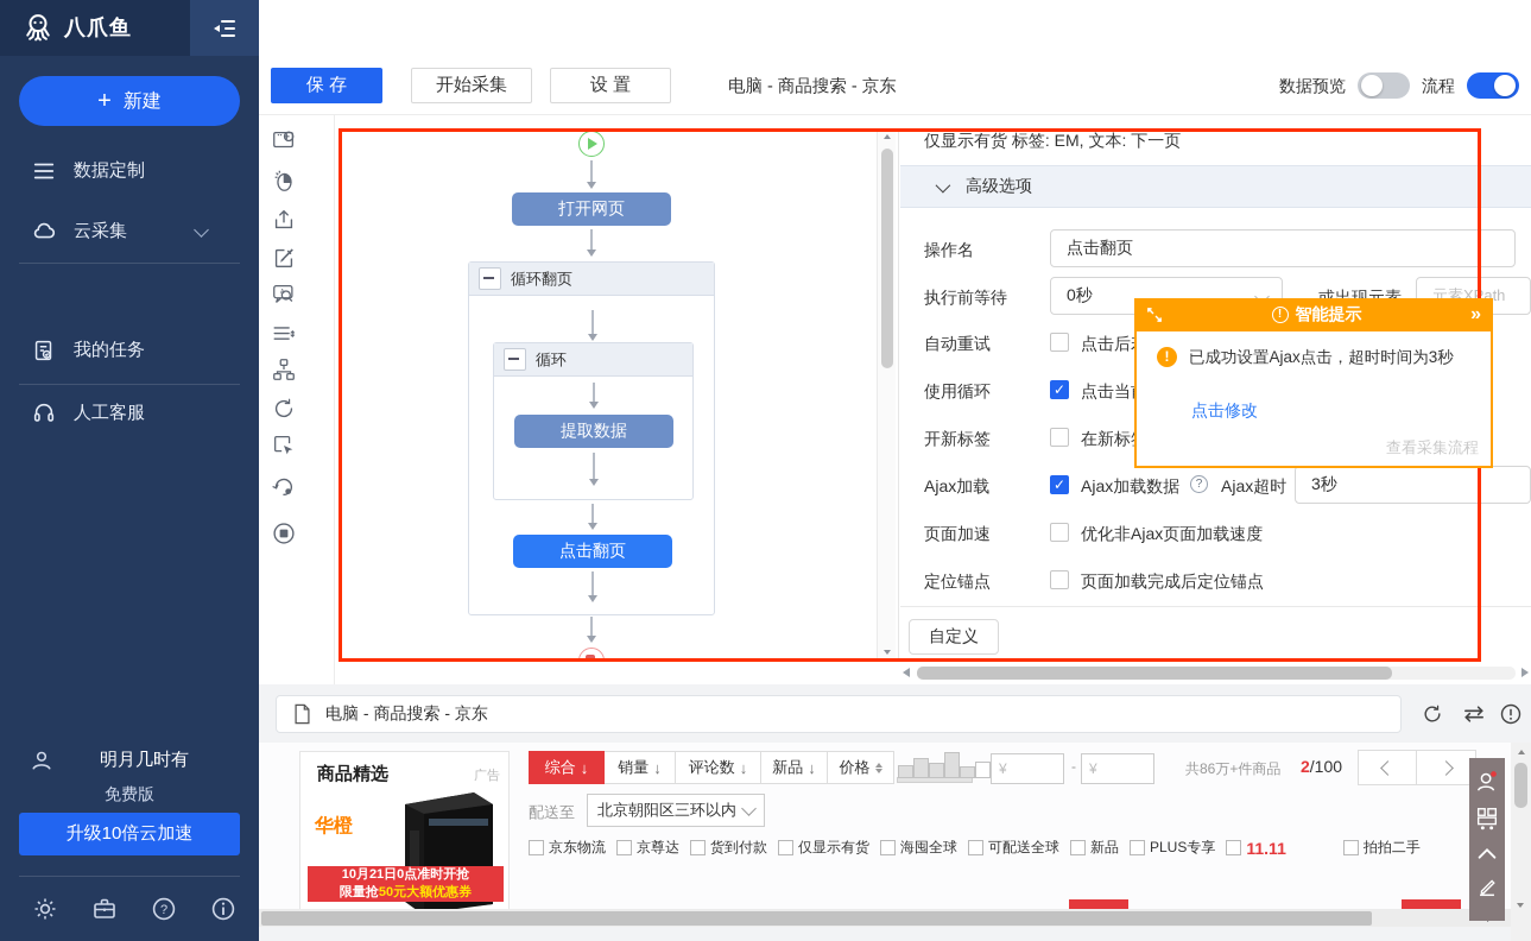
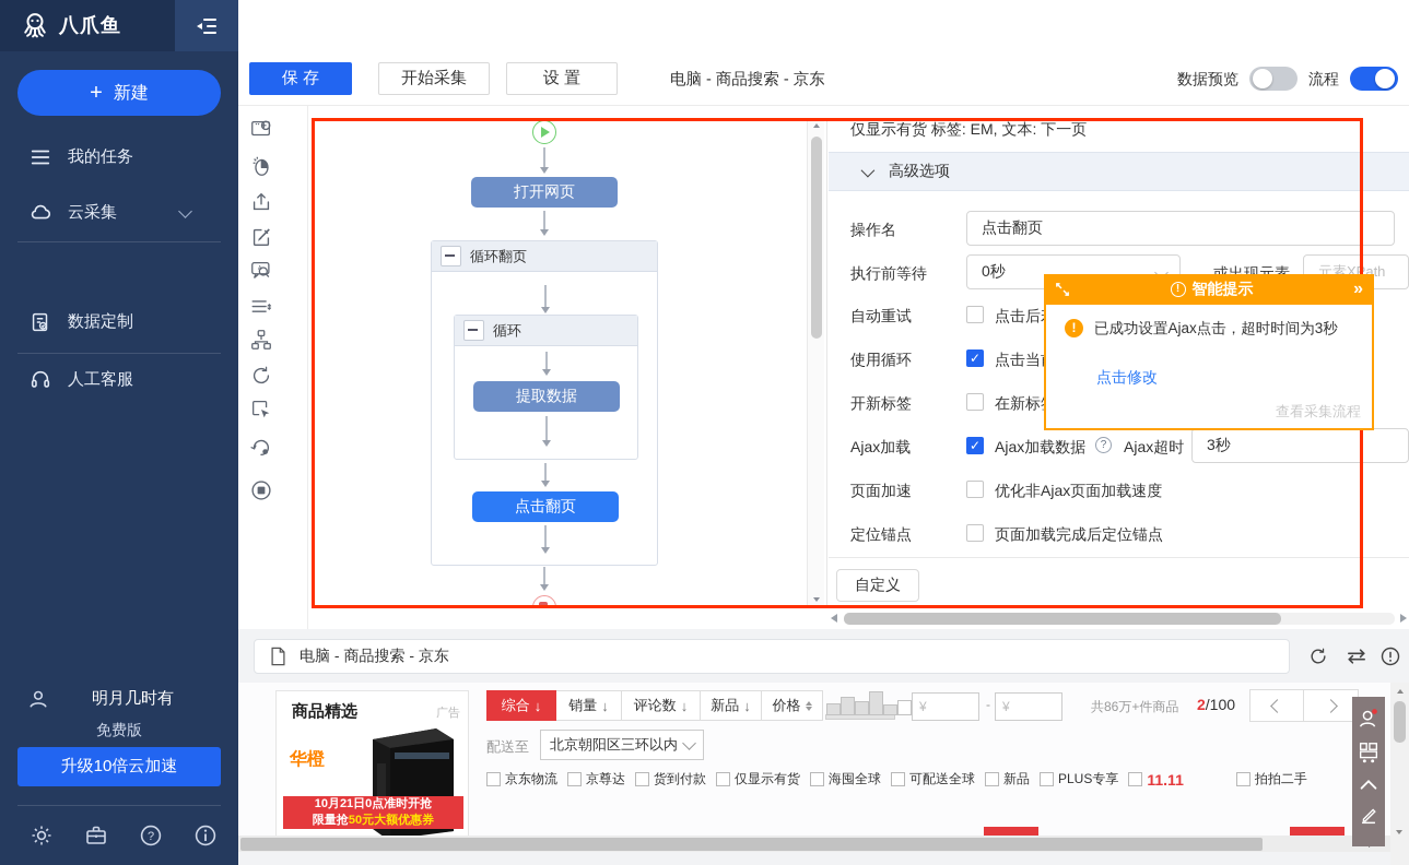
  八爪鱼
  +
  新建
- 数据定制
+ 我的任务
  云采集
- 我的任务
+ 数据定制
  人工客服
  明月几时有
  免费版
  升级10倍云加速
  ?
  保 存
  开始采集
  设 置
  电脑 - 商品搜索 - 京东
  数据预览
  流程
  打开网页
  循环翻页
  循环
  提取数据
  点击翻页
  仅显示有货 标签: EM, 文本: 下一页
  高级选项
  操作名
  点击翻页
  执行前等待
  0秒
  或出现元素
  元素XPath
  自动重试
  点击后
  使用循环
  ✓
  点击当
  开新标签
  在新标
  Ajax加载
  ✓
  Ajax加载数据
  ?
  Ajax超时
  3秒
  页面加速
  优化非Ajax页面加载速度
  定位锚点
  页面加载完成后定位锚点
  自定义
  !
  智能提示
  »
  !
  已成功设置Ajax点击，超时时间为3秒
  点击修改
  查看采集流程
  电脑 - 商品搜索 - 京东
  商品精选
  广告
  华橙
  10月21日0点准时开抢
  限量抢50元大额优惠券
  综合
  ↓
  销量
  ↓
  评论数
  ↓
  新品
  ↓
  价格
  ¥
  -
  ¥
  共86万+件商品
  2/100
  配送至
  北京朝阳区三环以内
  京东物流
  京尊达
  货到付款
  仅显示有货
  海囤全球
  可配送全球
  新品
  PLUS专享
  11.11
  拍拍二手
